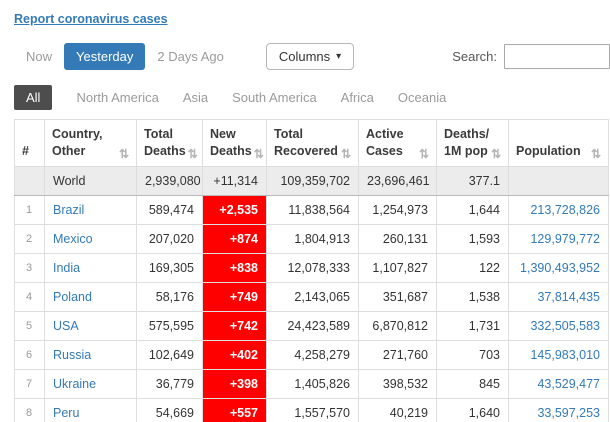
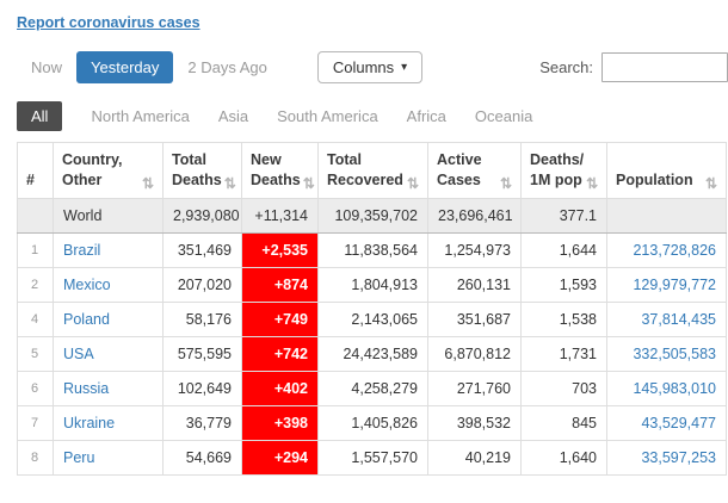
  Report coronavirus cases
  Now
  Yesterday
  2 Days Ago
  Columns
  ▾
  Search:
  All
  North America
  Asia
  South America
  Africa
  Oceania
  #	Country, Other ⇅	Total Deaths ⇅	New Deaths ⇅	Total Recovered ⇅	Active Cases ⇅	Deaths/ 1M pop ⇅	Population ⇅
  	World	2,939,080	+11,314	109,359,702	23,696,461	377.1
- 1	Brazil	589,474	+2,535	11,838,564	1,254,973	1,644	213,728,826
+ 1	Brazil	351,469	+2,535	11,838,564	1,254,973	1,644	213,728,826
  2	Mexico	207,020	+874	1,804,913	260,131	1,593	129,979,772
- 3	India	169,305	+838	12,078,333	1,107,827	122	1,390,493,952
  4	Poland	58,176	+749	2,143,065	351,687	1,538	37,814,435
  5	USA	575,595	+742	24,423,589	6,870,812	1,731	332,505,583
  6	Russia	102,649	+402	4,258,279	271,760	703	145,983,010
  7	Ukraine	36,779	+398	1,405,826	398,532	845	43,529,477
- 8	Peru	54,669	+557	1,557,570	40,219	1,640	33,597,253
+ 8	Peru	54,669	+294	1,557,570	40,219	1,640	33,597,253
